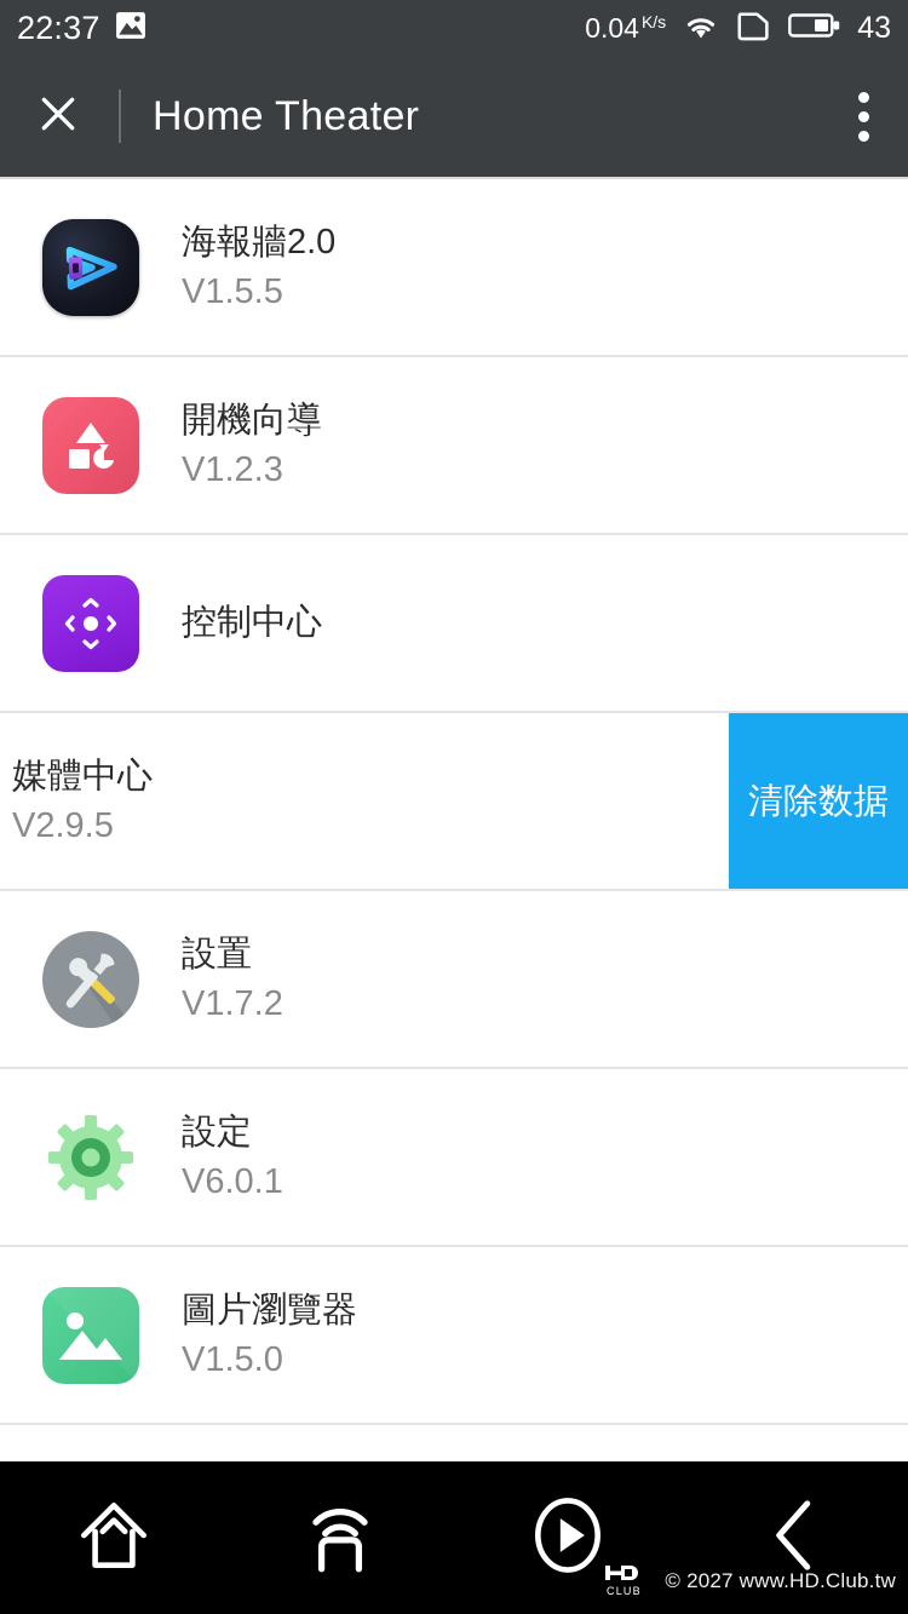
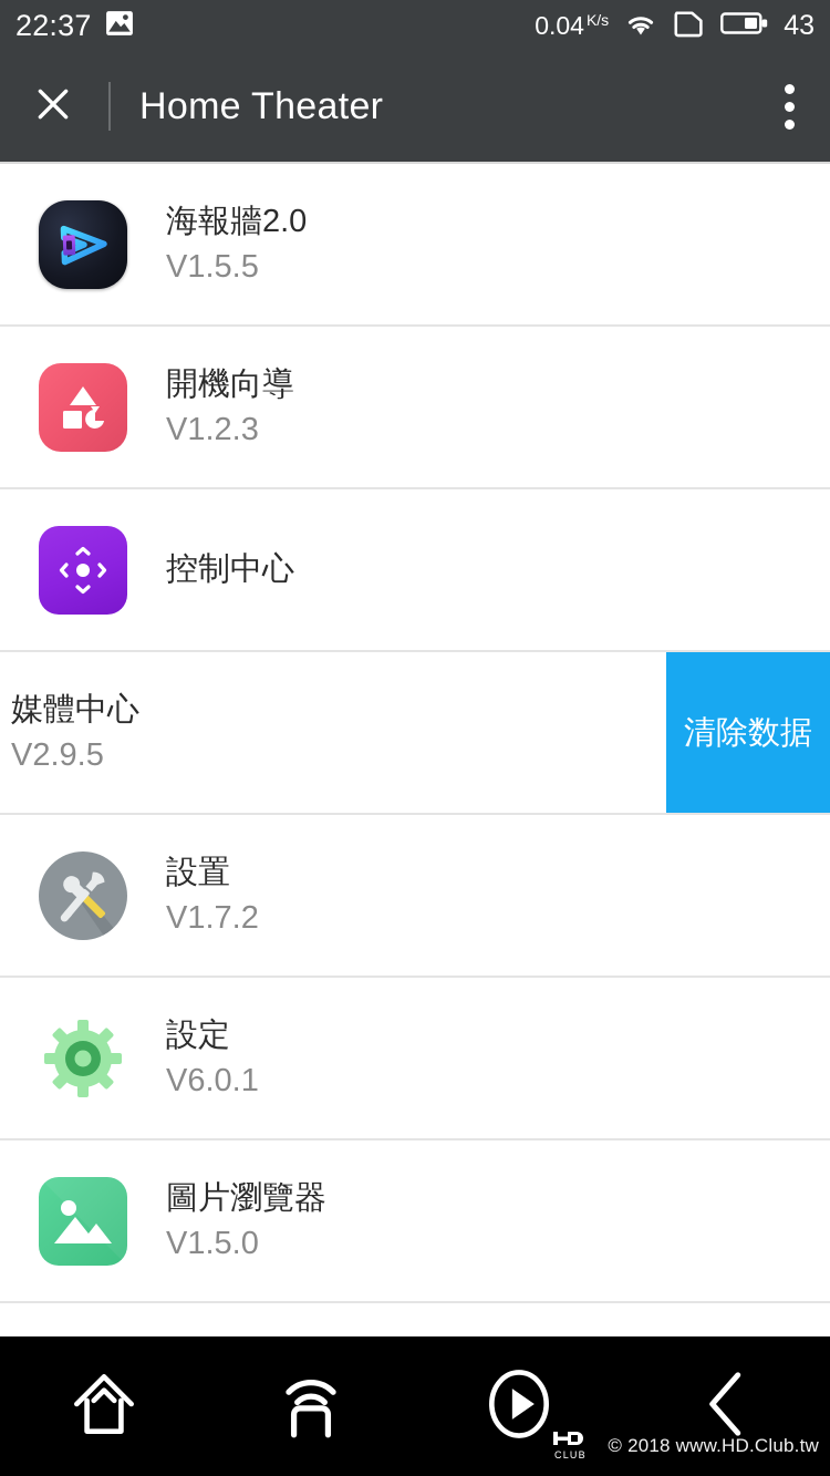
  22:37
  0.04
  K/s
  43
  Home Theater
  海報牆2.0
  V1.5.5
  開機向導
  V1.2.3
  控制中心
  媒體中心
  V2.9.5
  清除数据
  設置
  V1.7.2
  設定
  V6.0.1
  圖片瀏覽器
  V1.5.0
  CLUB
- © 2027 www.HD.Club.tw
+ © 2018 www.HD.Club.tw
